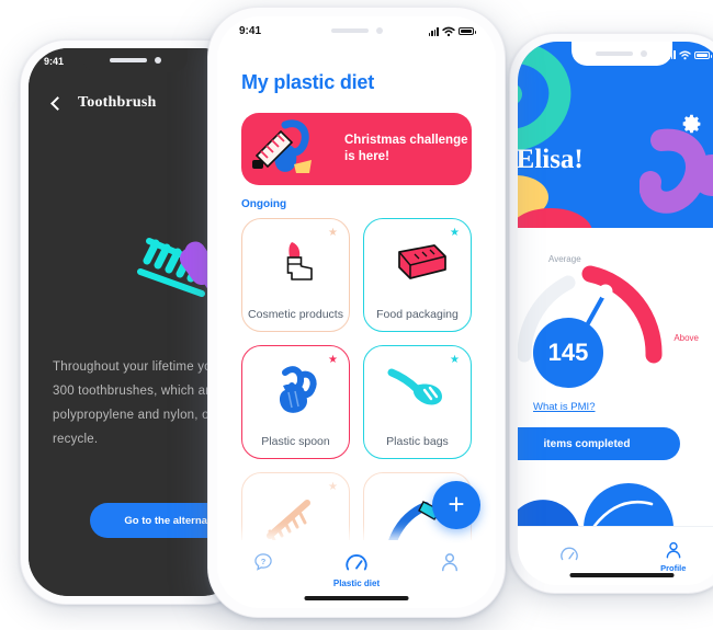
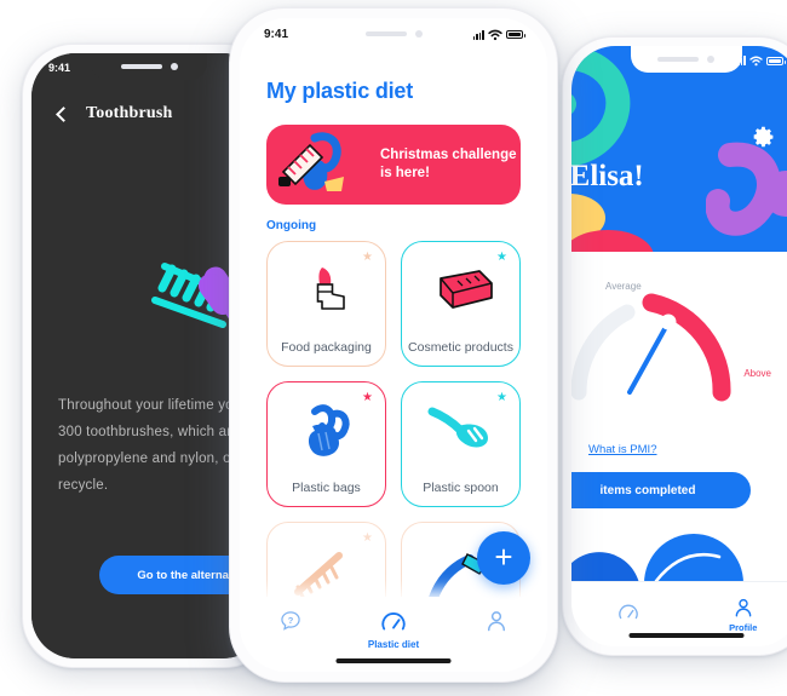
  9:41
  Toothbrush
  Go to the alterna
  Elisa!
  Average
  Above
- 145
  What is PMI?
  items completed
  Profile
  9:41
  My plastic diet
  Christmas challenge
  is here!
  Ongoing
  ★
- Cosmetic products
+ Food packaging
  ★
- Food packaging
+ Cosmetic products
  ★
- Plastic spoon
+ Plastic bags
  ★
- Plastic bags
+ Plastic spoon
  ★
  +
  ?
  Plastic diet
